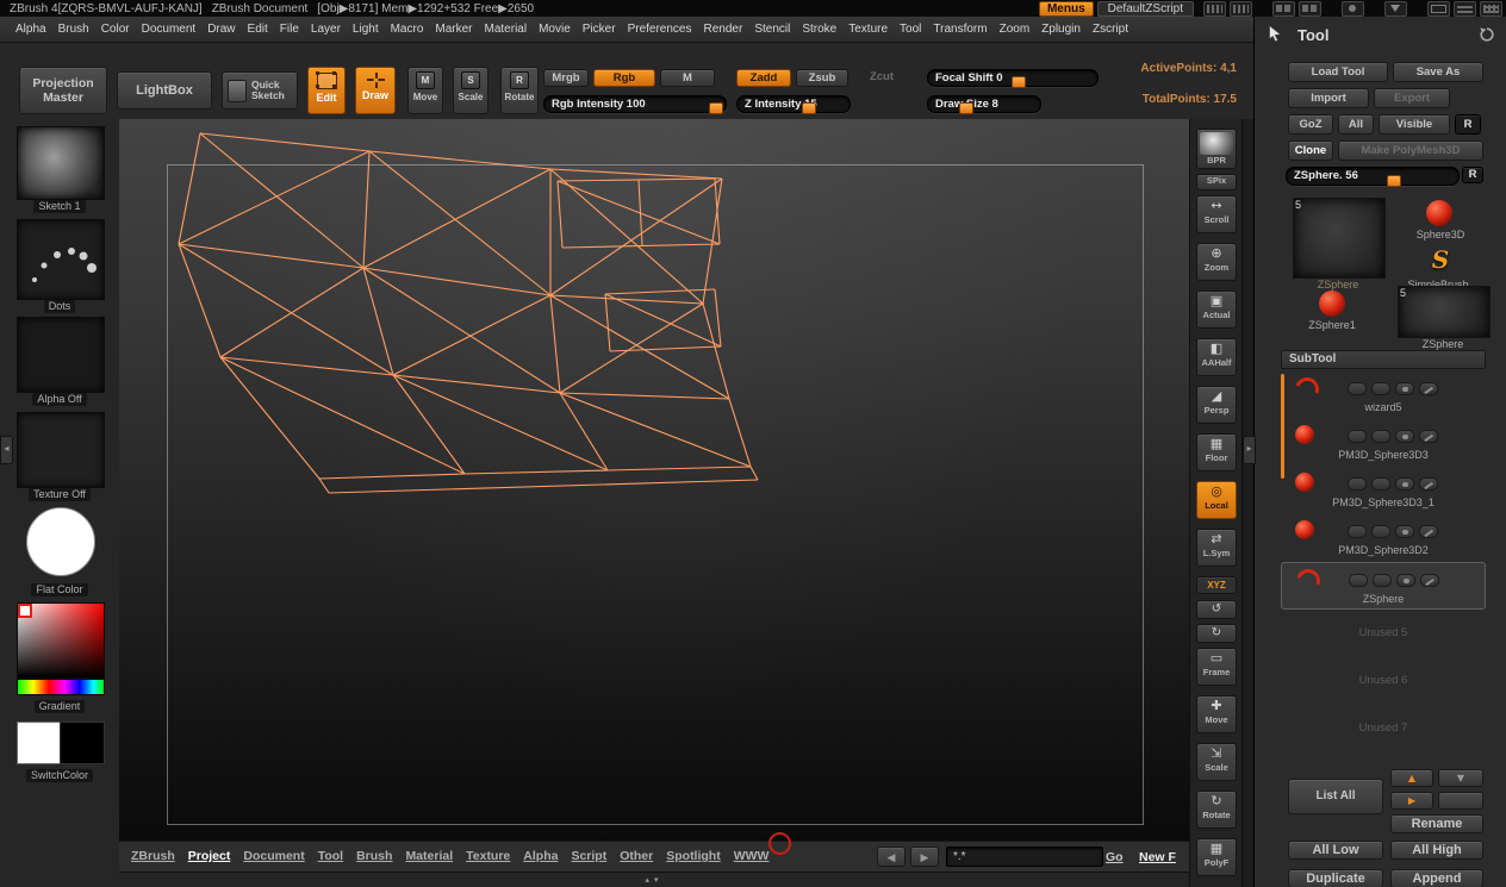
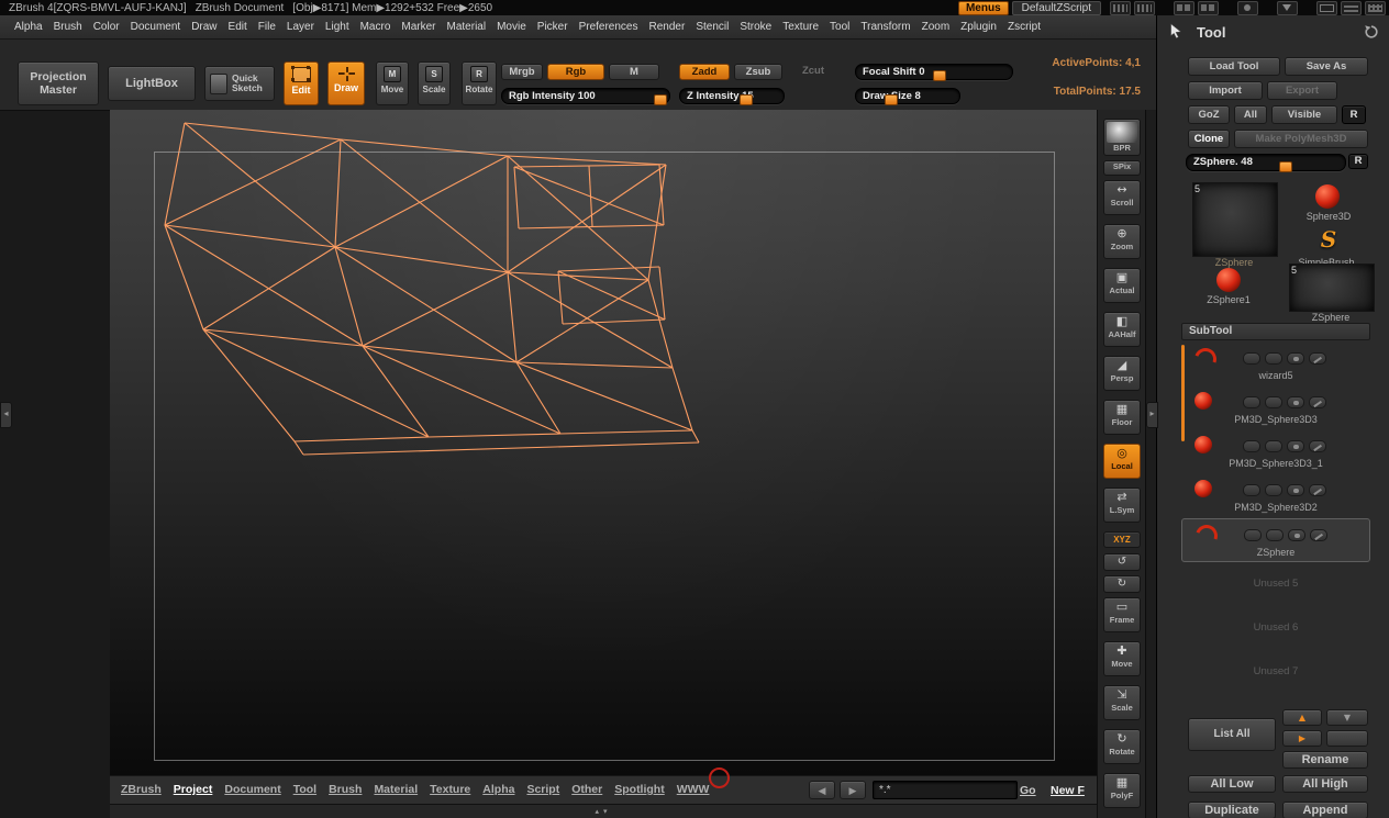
  ZBrush 4[ZQRS-BMVL-AUFJ-KANJ]
  ZBrush Document
  [Obj▶8171] Mem▶1292+532 Free▶2650
  Menus
  DefaultZScript
  Alpha
  Brush
  Color
  Document
  Draw
  Edit
  File
  Layer
  Light
  Macro
  Marker
  Material
  Movie
  Picker
  Preferences
  Render
  Stencil
  Stroke
  Texture
  Tool
  Transform
  Zoom
  Zplugin
  Zscript
  Projection Master
  LightBox
  Quick Sketch
  Edit
  Draw
  M
  Move
  S
  Scale
  R
  Rotate
  Mrgb
  Rgb
  M
  Rgb Intensity 100
  Zadd
  Zsub
  Zcut
  Z Intensity
  Focal Shift 0
  Draize 8
  ActivePoints: 4,1
  TotalPoints: 17.5
- Sketch 1
- Dots
- Alpha Off
- Texture Off
- Flat Color
- Gradient
- SwitchColor
  BPR
  SPix
  ↔
  Scroll
  ⊕
  Zoom
  ▣
  Actual
  ◧
  AAHalf
  ◢
  Persp
  ▦
  Floor
  ◎
  Local
  ⇄
  L.Sym
  XYZ
  ↺
  ↻
  ▭
  Frame
  ✚
  Move
  ⇲
  Scale
  ↻
  Rotate
  ▦
  PolyF
  Tool
  Load Tool
  Save As
  Import
  Export
  GoZ
  All
  Visible
  R
  Clone
  Make PolyMesh3D
- ZSphere. 56
+ ZSphere. 48
  R
  5
  ZSphere
  Sphere3D
  S
  SimpleBrush
  ZSphere1
  5
  ZSphere
  SubTool
  wizard5
  PM3D_Sphere3D3
  PM3D_Sphere3D3_1
  PM3D_Sphere3D2
  ZSphere
  Unused 5
  Unused 6
  Unused 7
  List All
  ▲
  ▼
  ▶
  Rename
  All Low
  All High
  Duplicate
  Append
  ZBrush
  Project
  Document
  Tool
  Brush
  Material
  Texture
  Alpha
  Script
  Other
  Spotlight
  WWW
  ◀
  ▶
  *.*
  Go
  New F
  ▴▾
  ◂
  ▸
